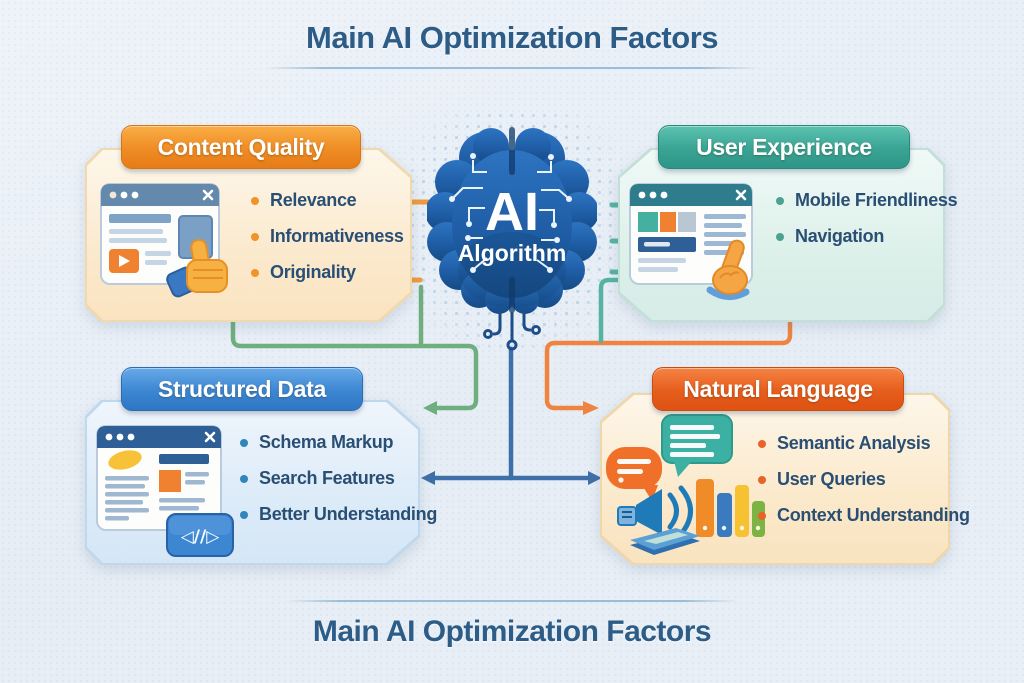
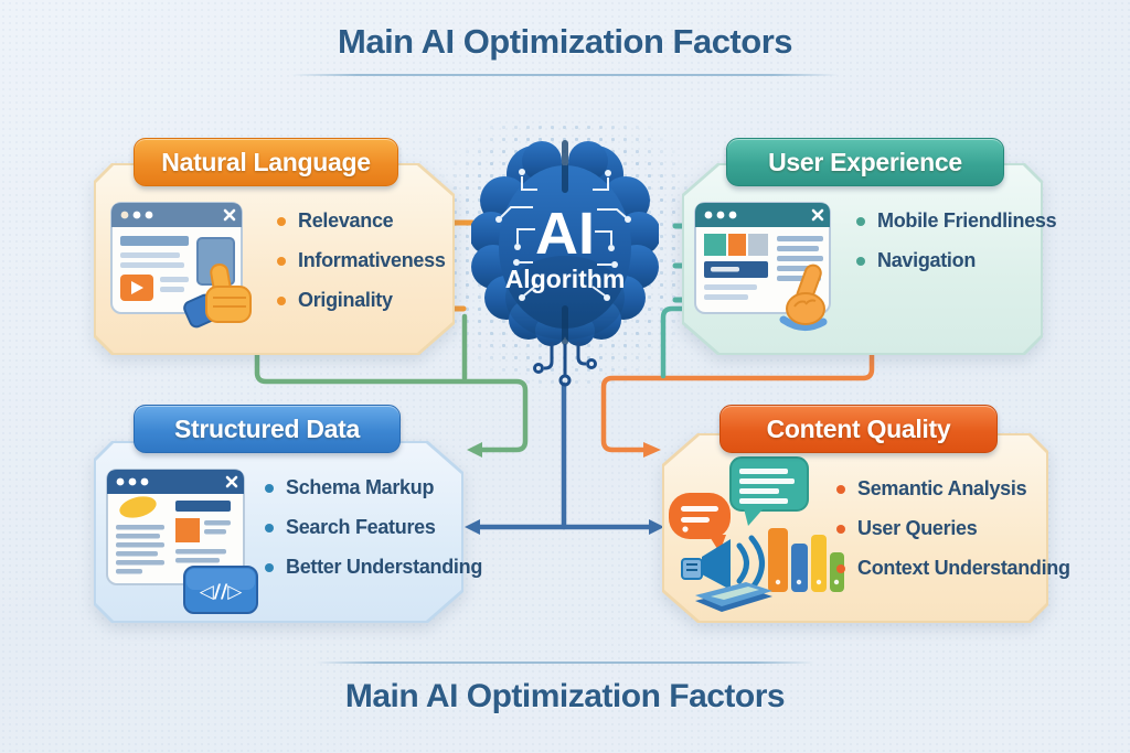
  Main AI Optimization Factors
- Content Quality
+ Natural Language
  Relevance
  Informativeness
  Originality
  User Experience
  Mobile Friendliness
  Navigation
  Structured Data
  ◁//▷
  Schema Markup
  Search Features
  Better Understanding
- Natural Language
+ Content Quality
  Semantic Analysis
  User Queries
  Context Understanding
  AI
  Algorithm
  Main AI Optimization Factors
